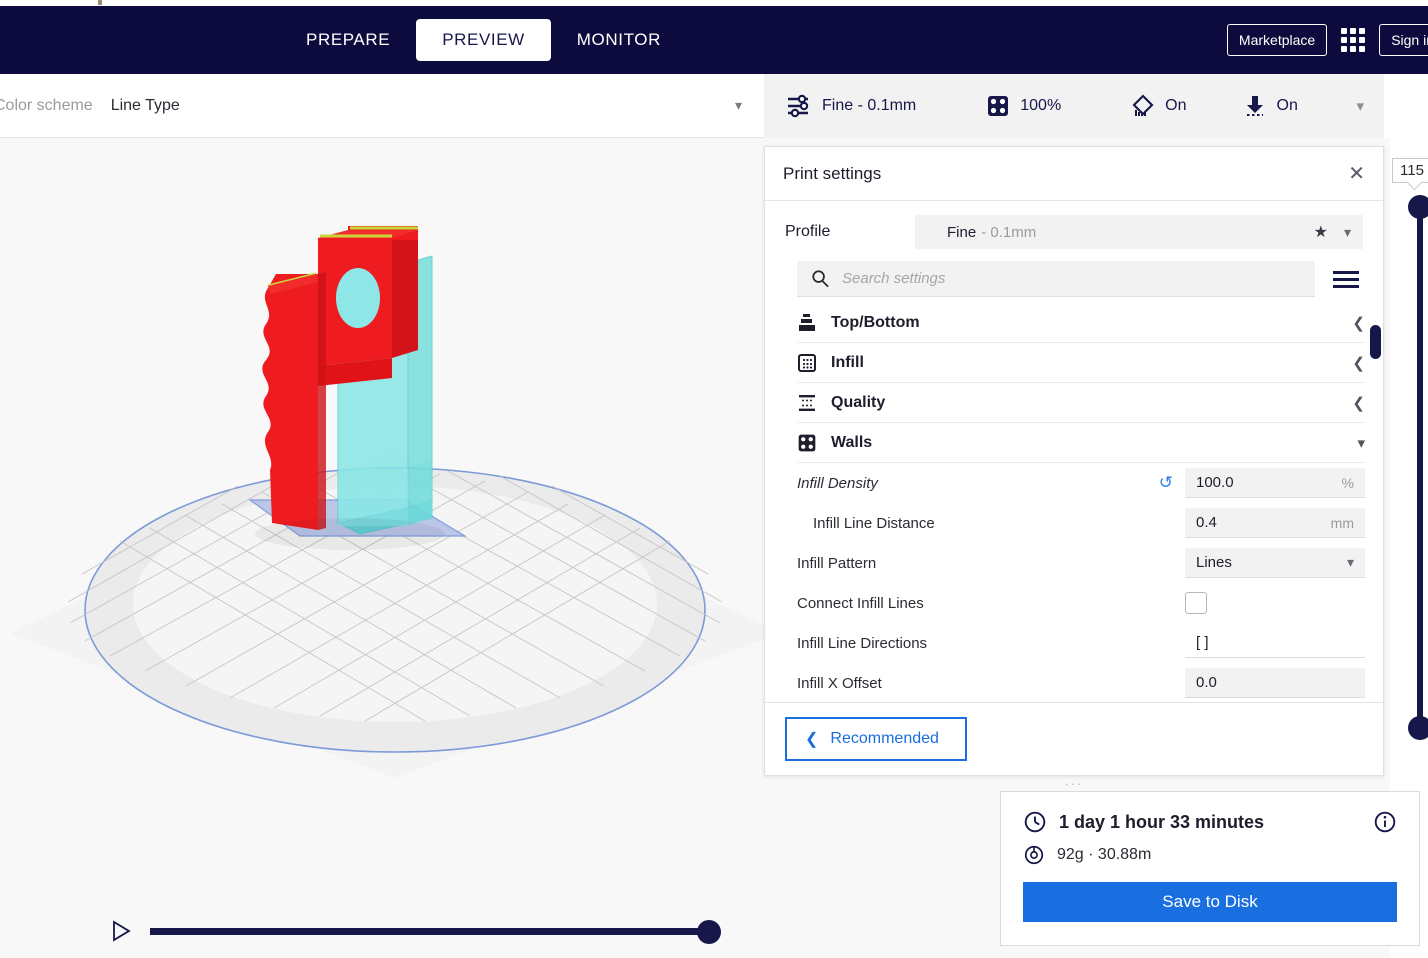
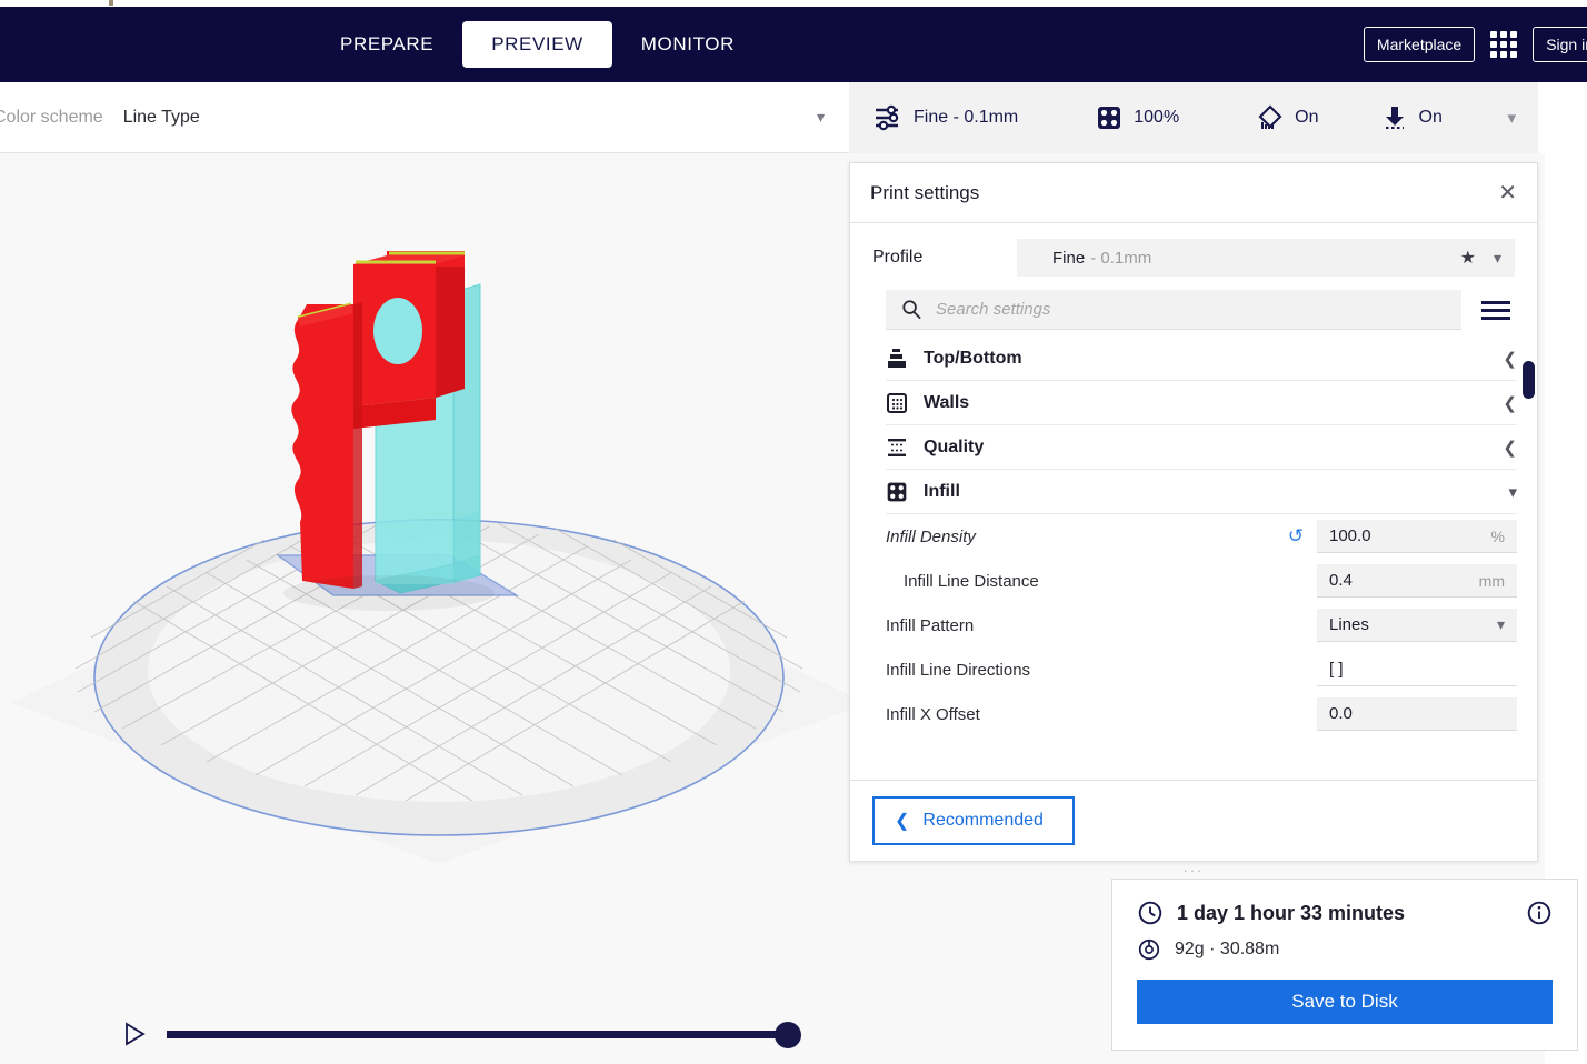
  PREPARE
  PREVIEW
  MONITOR
  Marketplace
  Sign i
  olor scheme
  Line Type
  ▾
  Fine - 0.1mm
  100%
  On
  On
  ▾
  Print settings
  ✕
  Profile
  Fine
  - 0.1mm
  ★
  ▾
  Search settings
  Top/Bottom
  ❮
- Infill
+ Walls
  ❮
  Quality
  ❮
- Walls
+ Infill
  ▾
  Infill Density
  ↺
  100.0
  %
  Infill Line Distance
  0.4
  mm
  Infill Pattern
  Lines
  ▾
- Connect Infill Lines
  Infill Line Directions
  [ ]
  Infill X Offset
  0.0
  ❮
  Recommended
  ···
- 115
  1 day 1 hour 33 minutes
  92g · 30.88m
  Save to Disk
